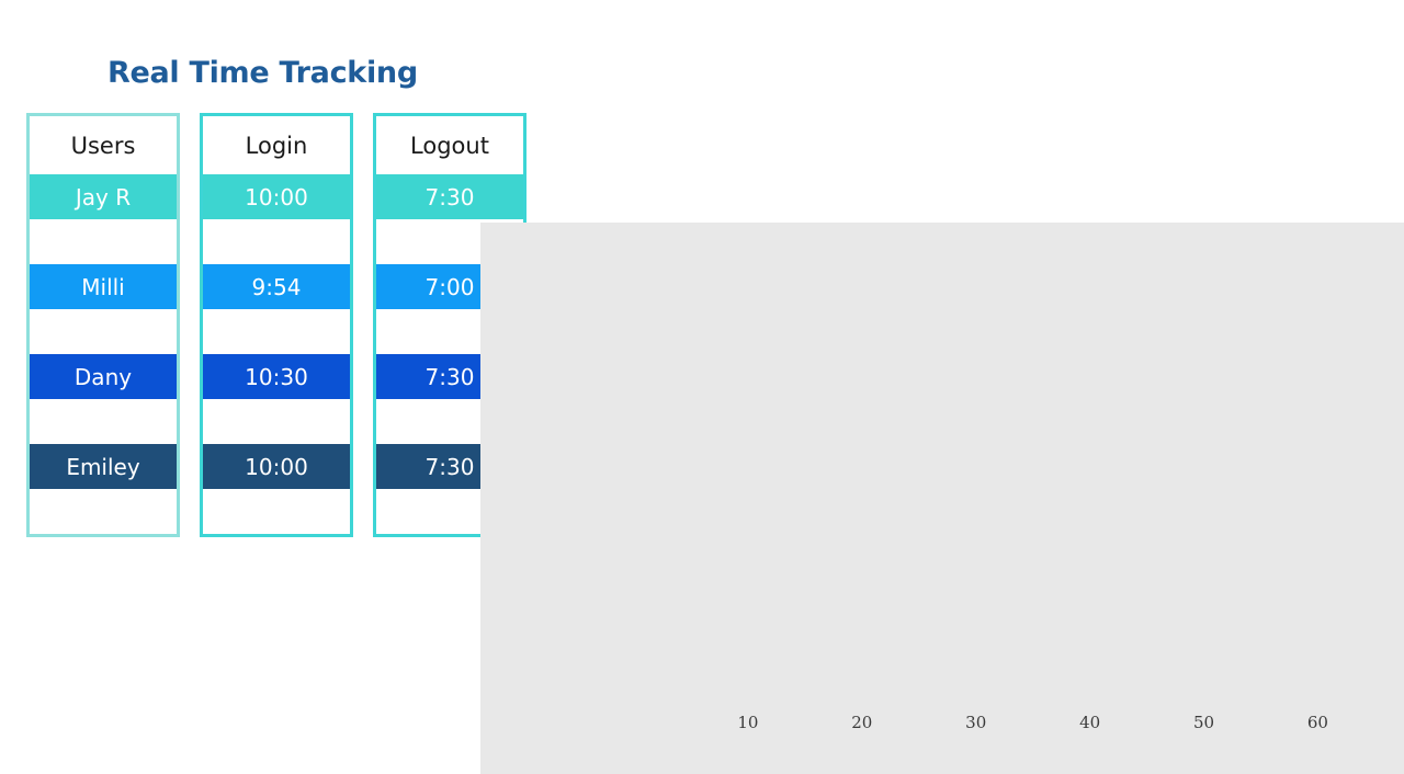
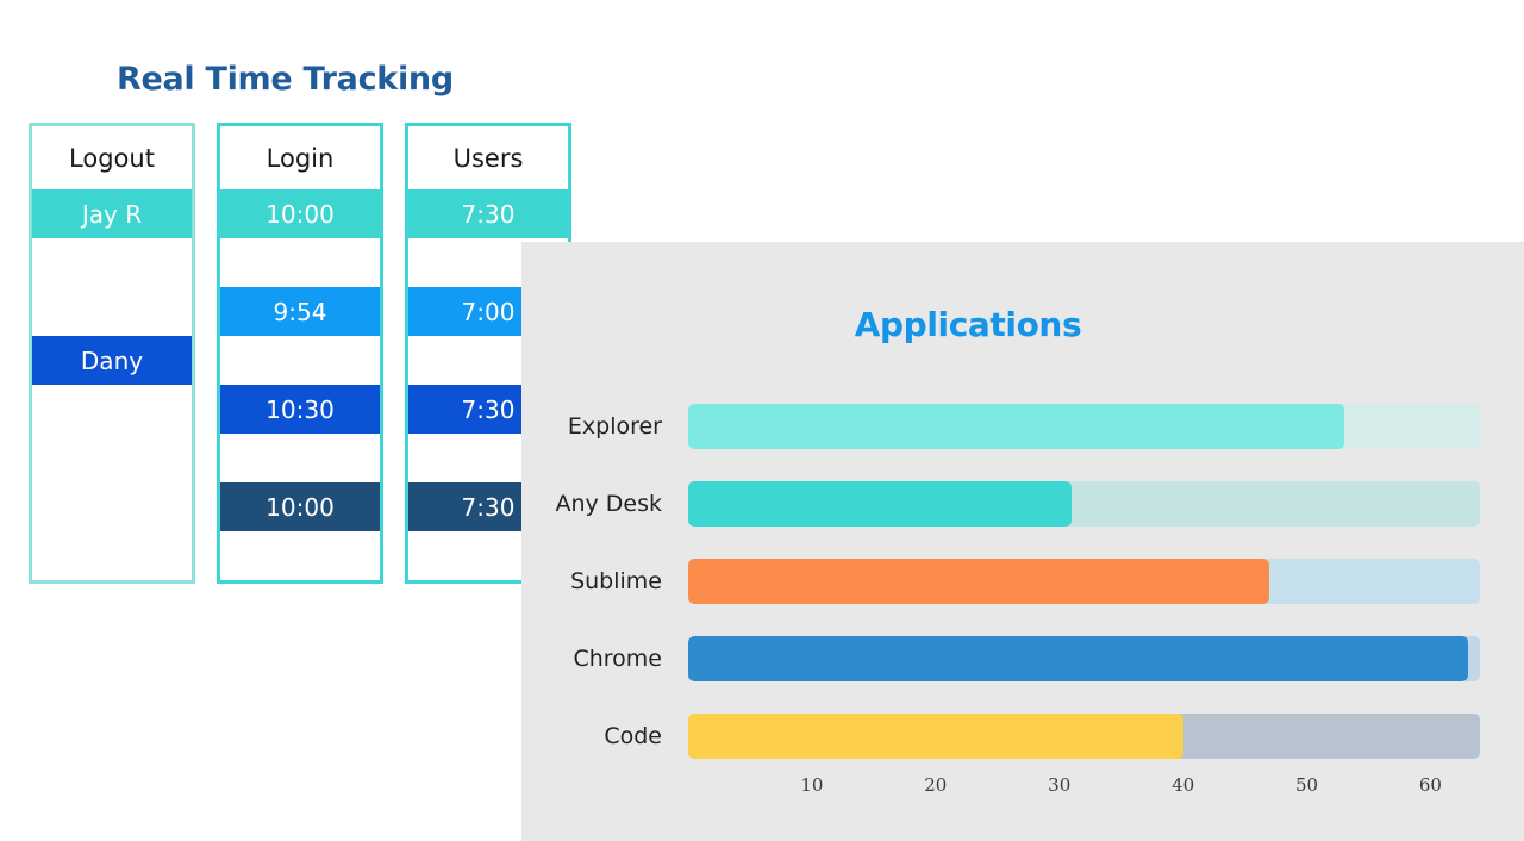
  Real Time Tracking
- Users
+ Logout
  Jay R
- Milli
  Dany
- Emiley
  Login
  10:00
  9:54
  10:30
  10:00
- Logout
+ Users
  7:30
  7:00
  7:30
  7:30
+ Applications
+ Explorer
+ Any Desk
+ Sublime
+ Chrome
+ Code
  10
  20
  30
  40
  50
  60
